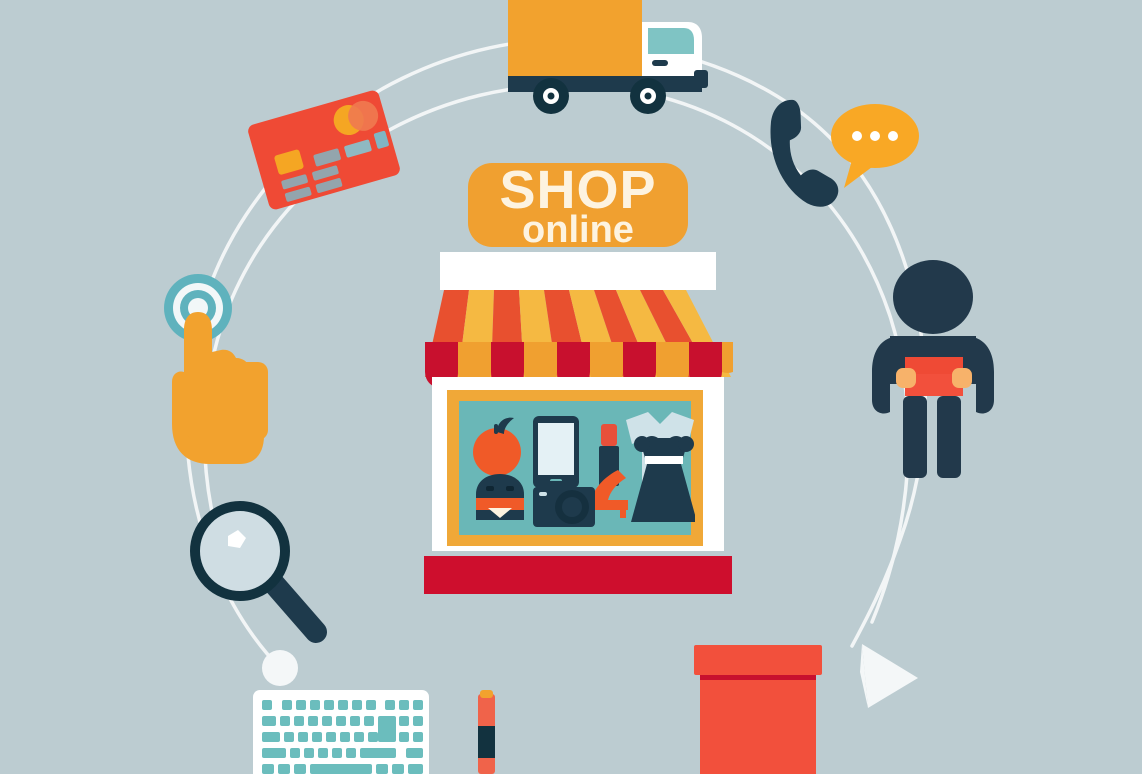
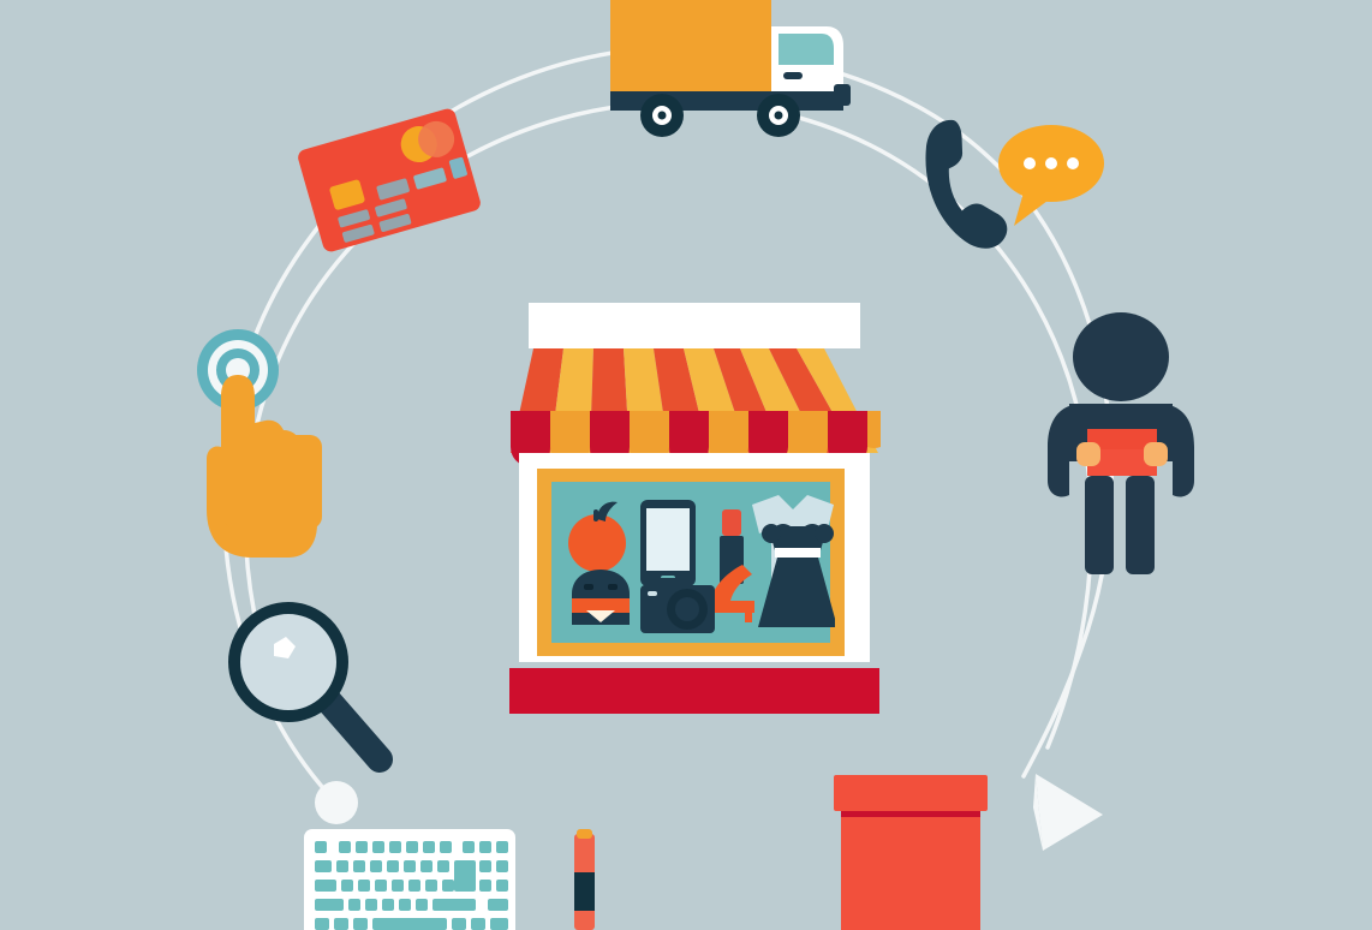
- SHOP
- online
